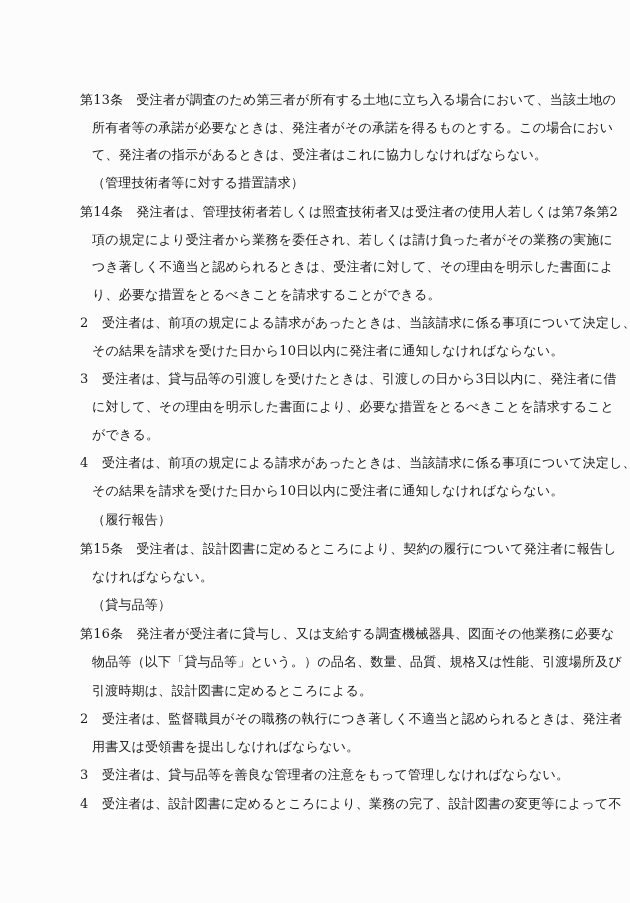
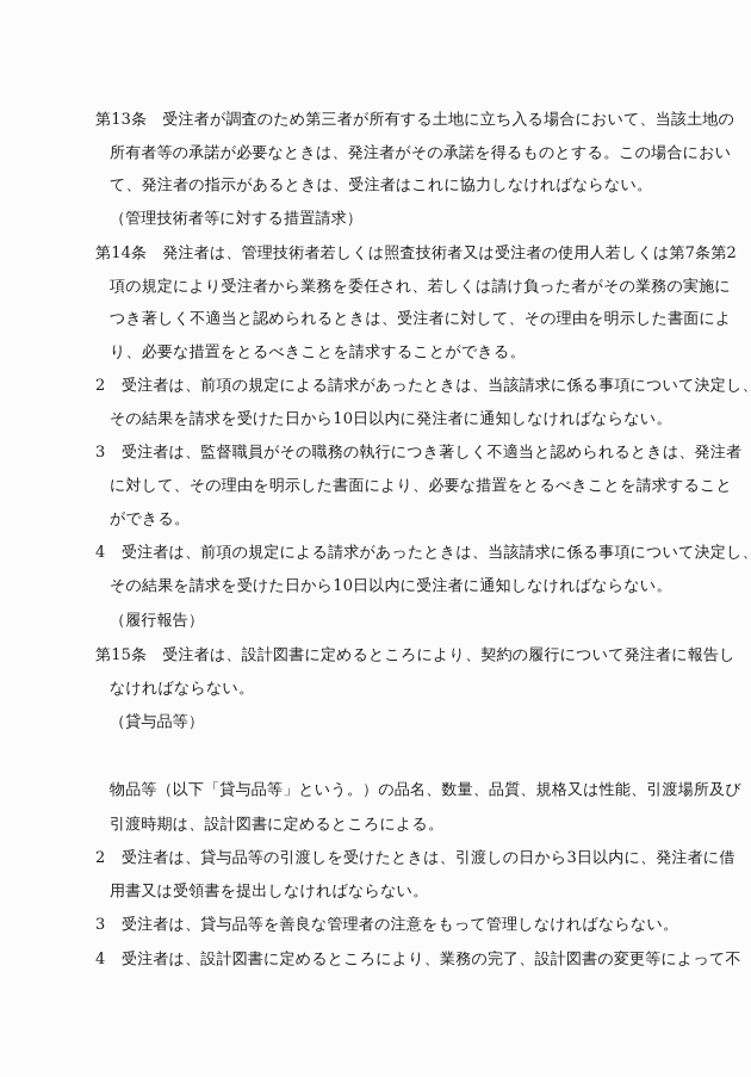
  第13条 受注者が調査のため第三者が所有する土地に立ち入る場合において、当該土地の
  所有者等の承諾が必要なときは、発注者がその承諾を得るものとする。この場合におい
  て、発注者の指示があるときは、受注者はこれに協力しなければならない。
  （管理技術者等に対する措置請求）
  第14条 発注者は、管理技術者若しくは照査技術者又は受注者の使用人若しくは第7条第2
  項の規定により受注者から業務を委任され、若しくは請け負った者がその業務の実施に
  つき著しく不適当と認められるときは、受注者に対して、その理由を明示した書面によ
  り、必要な措置をとるべきことを請求することができる。
  2 受注者は、前項の規定による請求があったときは、当該請求に係る事項について決定し、
  その結果を請求を受けた日から10日以内に発注者に通知しなければならない。
- 3 受注者は、貸与品等の引渡しを受けたときは、引渡しの日から3日以内に、発注者に借
+ 3 受注者は、監督職員がその職務の執行につき著しく不適当と認められるときは、発注者
  に対して、その理由を明示した書面により、必要な措置をとるべきことを請求すること
  ができる。
  4 受注者は、前項の規定による請求があったときは、当該請求に係る事項について決定し、
  その結果を請求を受けた日から10日以内に受注者に通知しなければならない。
  （履行報告）
  第15条 受注者は、設計図書に定めるところにより、契約の履行について発注者に報告し
  なければならない。
  （貸与品等）
- 第16条 発注者が受注者に貸与し、又は支給する調査機械器具、図面その他業務に必要な
  物品等（以下「貸与品等」という。）の品名、数量、品質、規格又は性能、引渡場所及び
  引渡時期は、設計図書に定めるところによる。
- 2 受注者は、監督職員がその職務の執行につき著しく不適当と認められるときは、発注者
+ 2 受注者は、貸与品等の引渡しを受けたときは、引渡しの日から3日以内に、発注者に借
  用書又は受領書を提出しなければならない。
  3 受注者は、貸与品等を善良な管理者の注意をもって管理しなければならない。
  4 受注者は、設計図書に定めるところにより、業務の完了、設計図書の変更等によって不
